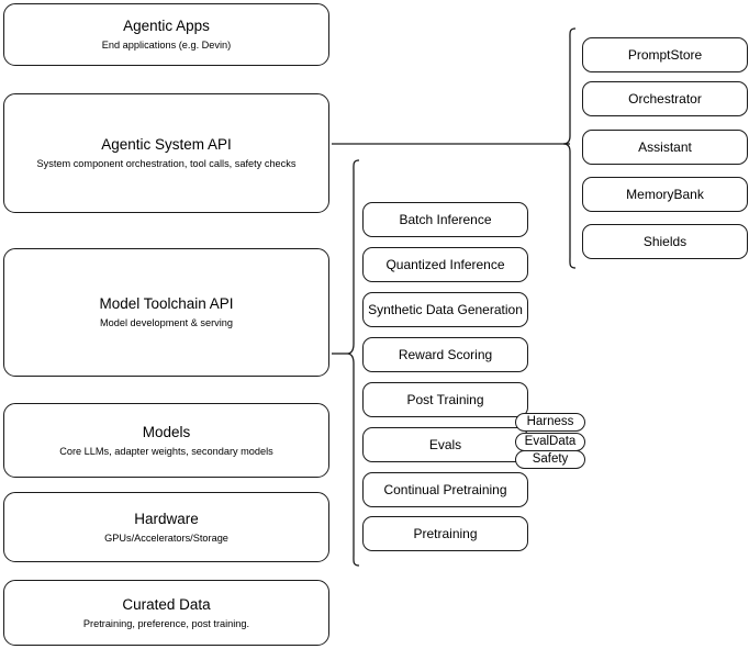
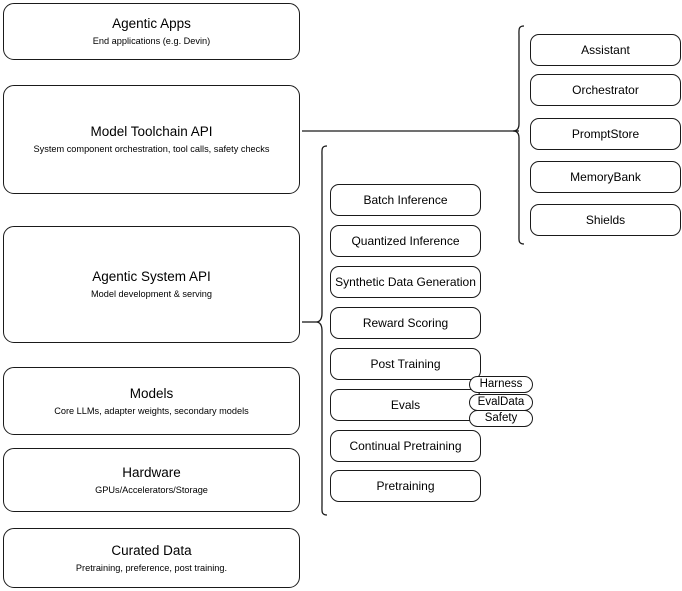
  Agentic Apps
  End applications (e.g. Devin)
- Agentic System API
+ Model Toolchain API
  System component orchestration, tool calls, safety checks
- Model Toolchain API
+ Agentic System API
  Model development & serving
  Models
  Core LLMs, adapter weights, secondary models
  Hardware
  GPUs/Accelerators/Storage
  Curated Data
  Pretraining, preference, post training.
  Batch Inference
  Quantized Inference
  Synthetic Data Generation
  Reward Scoring
  Post Training
  Evals
  Continual Pretraining
  Pretraining
  Harness
  EvalData
  Safety
- PromptStore
+ Assistant
  Orchestrator
- Assistant
+ PromptStore
  MemoryBank
  Shields
